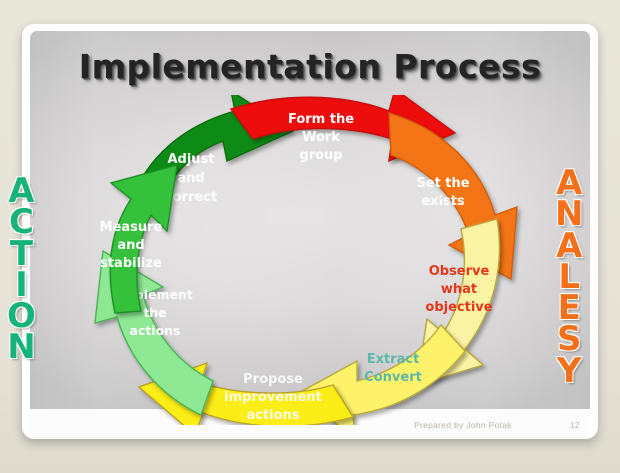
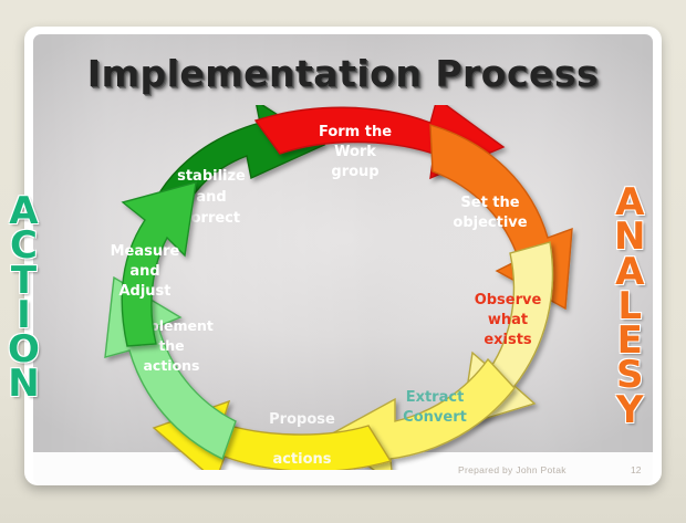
  Implementation Process
  A
  C
  T
  I
  O
  N
  A
  N
  A
  L
  E
  S
  Y
- Adjust
+ stabilize
  and
  orrect
  Form the
  Work
  group
  Set the
- exists
+ objective
  Observe
  what
- objective
+ exists
  Extract
  Convert
  Propose
- improvement
  actions
  plement
  the
  actions
  Measure
  and
- stabilize
+ Adjust
  Prepared by John Potak
  12
